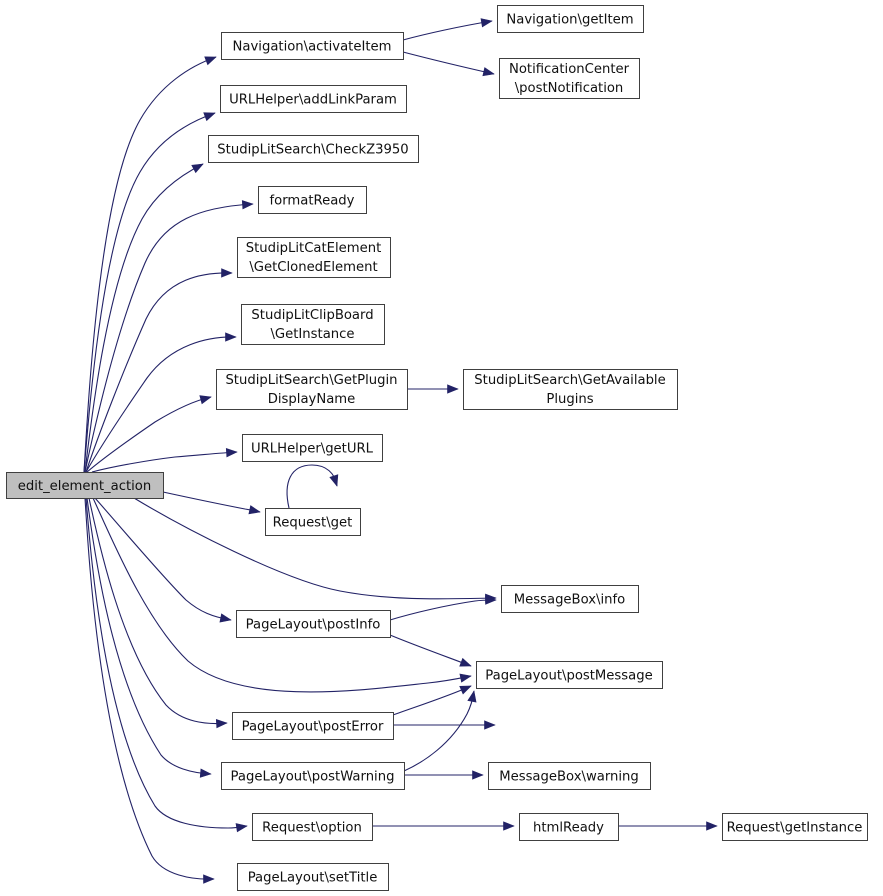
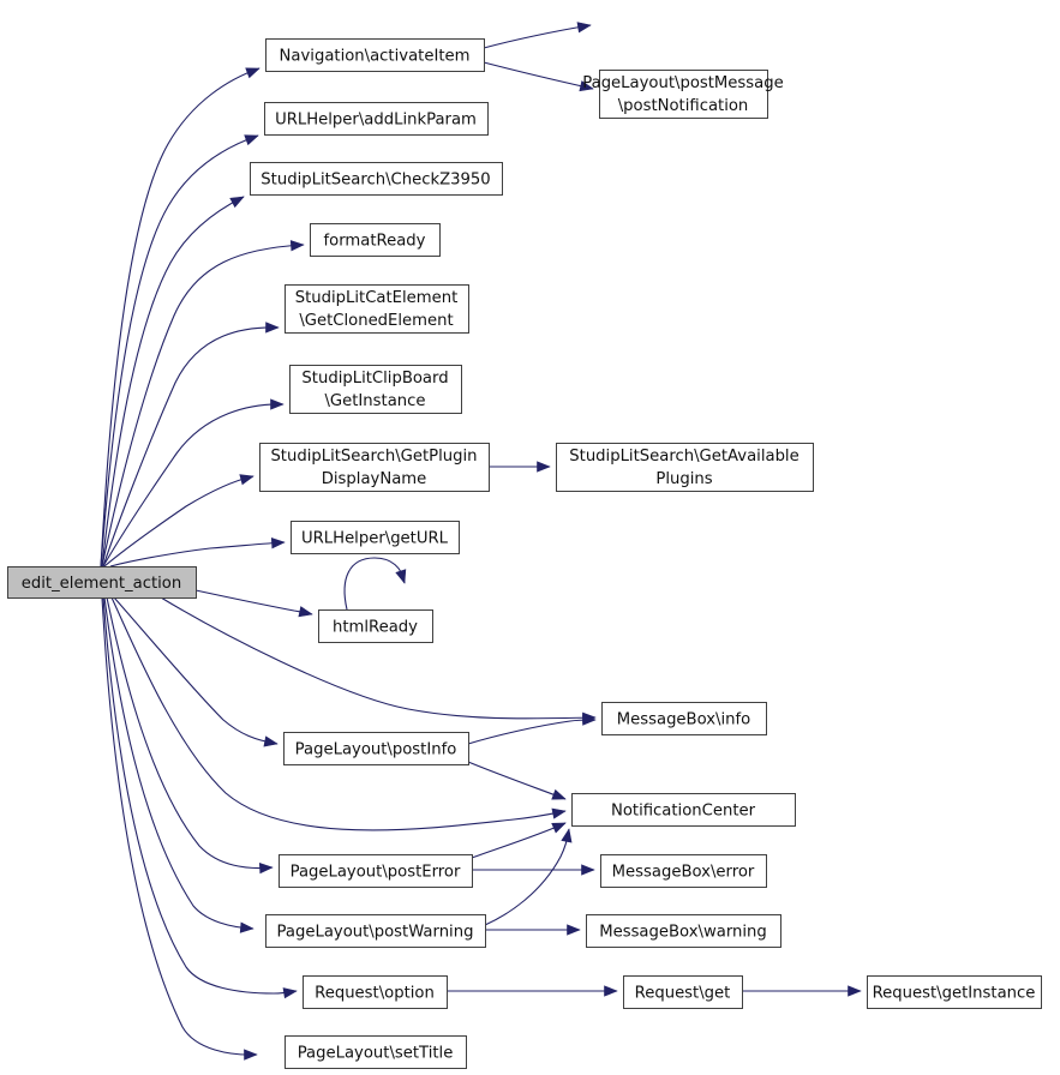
  edit_element_action
  Navigation\activateItem
- Navigation\getItem
- NotificationCenter
+ PageLayout\postMessage
  \postNotification
  URLHelper\addLinkParam
  StudipLitSearch\CheckZ3950
  formatReady
  StudipLitCatElement
  \GetClonedElement
  StudipLitClipBoard
  \GetInstance
  StudipLitSearch\GetPlugin
  DisplayName
  StudipLitSearch\GetAvailable
  Plugins
  URLHelper\getURL
- Request\get
+ htmlReady
  MessageBox\info
  PageLayout\postInfo
- PageLayout\postMessage
+ NotificationCenter
  PageLayout\postError
+ MessageBox\error
  PageLayout\postWarning
  MessageBox\warning
  Request\option
- htmlReady
+ Request\get
  Request\getInstance
  PageLayout\setTitle
